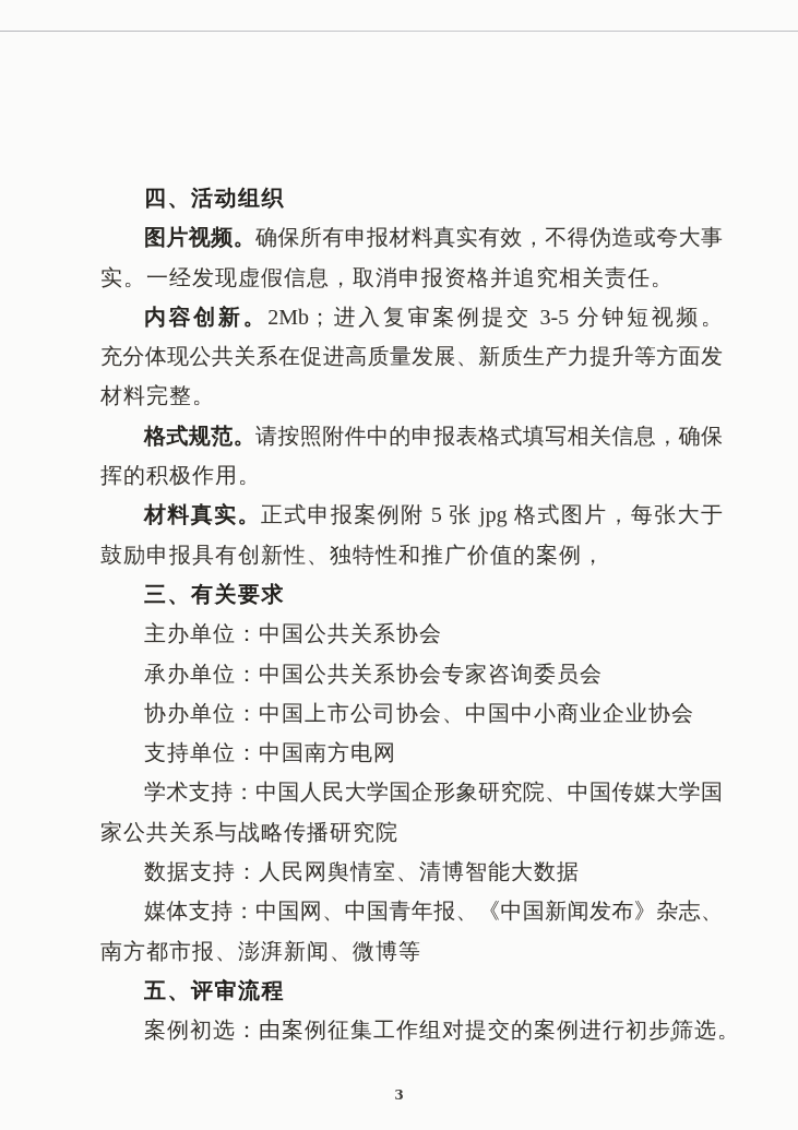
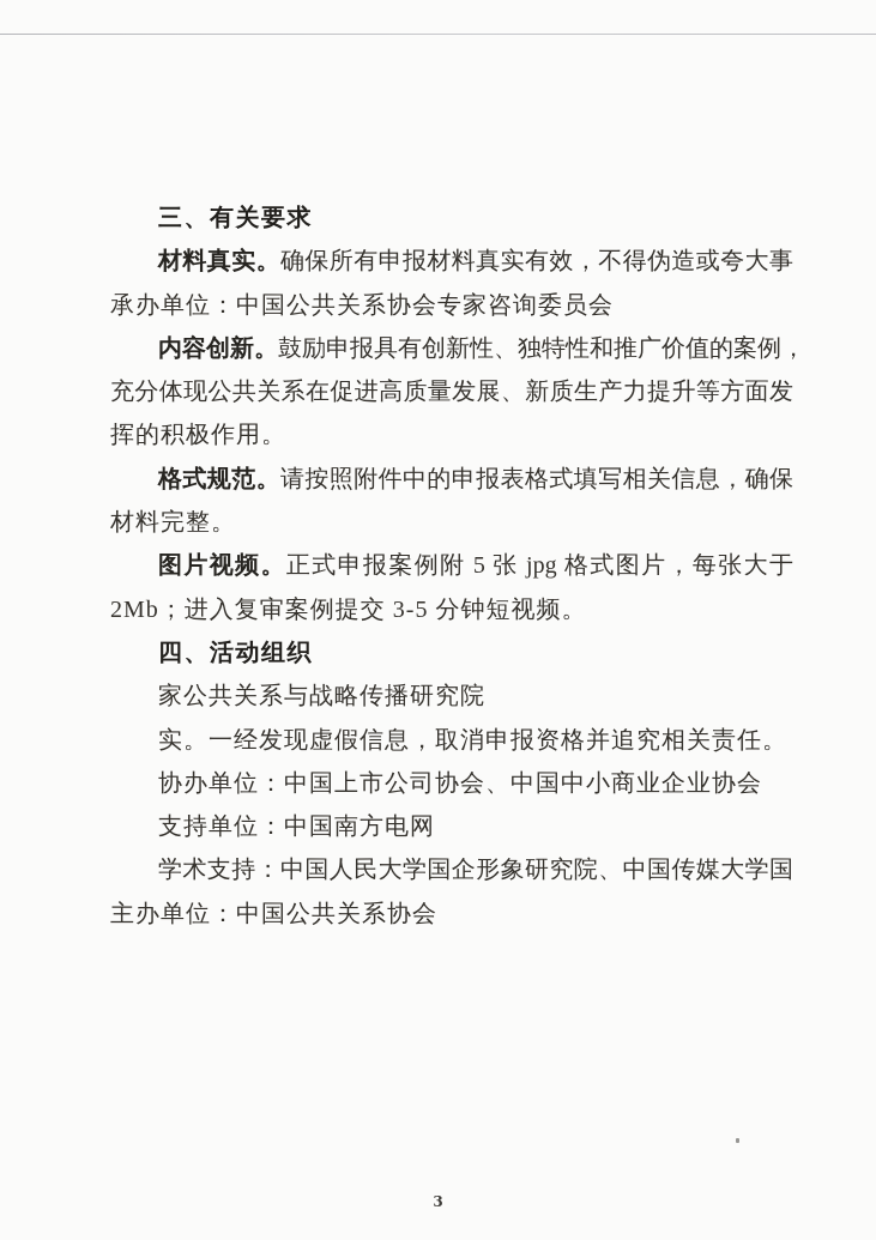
- 四、活动组织
+ 三、有关要求
- 图片视频。确保所有申报材料真实有效，不得伪造或夸大事
+ 材料真实。确保所有申报材料真实有效，不得伪造或夸大事
- 实。一经发现虚假信息，取消申报资格并追究相关责任。
+ 承办单位：中国公共关系协会专家咨询委员会
- 内容创新。2Mb；进入复审案例提交 3-5 分钟短视频。
+ 内容创新。鼓励申报具有创新性、独特性和推广价值的案例，
  充分体现公共关系在促进高质量发展、新质生产力提升等方面发
- 材料完整。
+ 挥的积极作用。
  格式规范。请按照附件中的申报表格式填写相关信息，确保
- 挥的积极作用。
+ 材料完整。
- 材料真实。正式申报案例附 5 张 jpg 格式图片，每张大于
+ 图片视频。正式申报案例附 5 张 jpg 格式图片，每张大于
- 鼓励申报具有创新性、独特性和推广价值的案例，
+ 2Mb；进入复审案例提交 3-5 分钟短视频。
- 三、有关要求
+ 四、活动组织
- 主办单位：中国公共关系协会
+ 家公共关系与战略传播研究院
- 承办单位：中国公共关系协会专家咨询委员会
+ 实。一经发现虚假信息，取消申报资格并追究相关责任。
  协办单位：中国上市公司协会、中国中小商业企业协会
  支持单位：中国南方电网
  学术支持：中国人民大学国企形象研究院、中国传媒大学国
- 家公共关系与战略传播研究院
+ 主办单位：中国公共关系协会
- 数据支持：人民网舆情室、清博智能大数据
- 媒体支持：中国网、中国青年报、《中国新闻发布》杂志、
- 南方都市报、澎湃新闻、微博等
- 五、评审流程
- 案例初选：由案例征集工作组对提交的案例进行初步筛选。
  3
